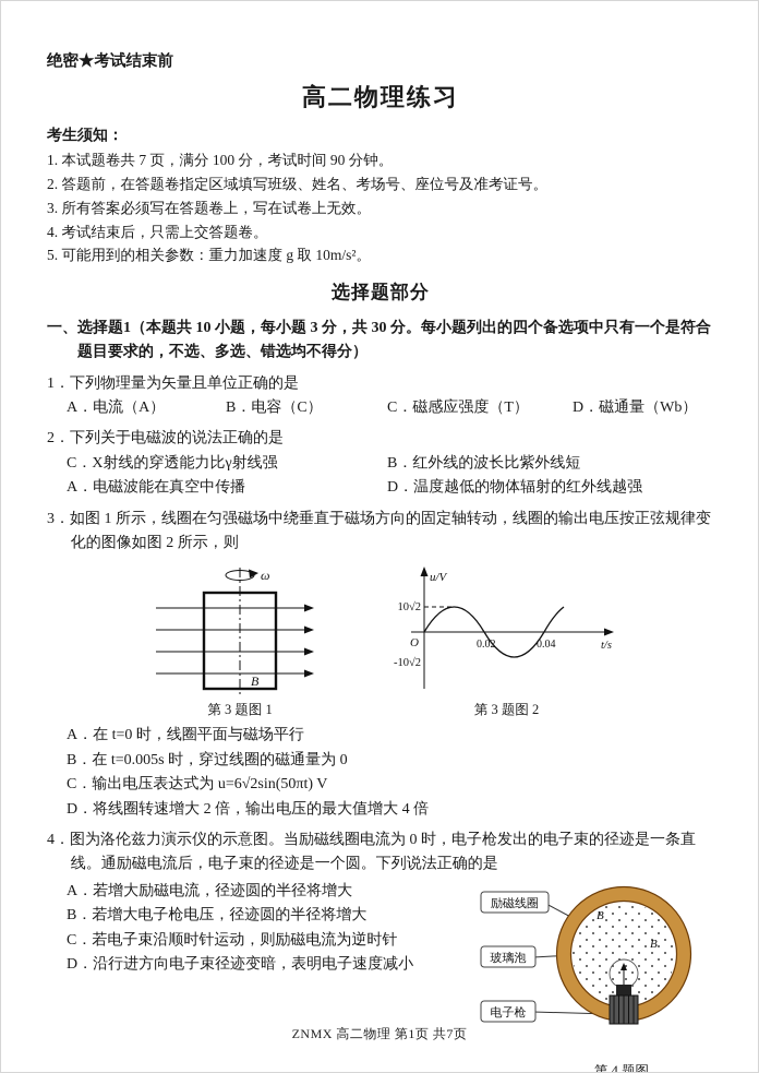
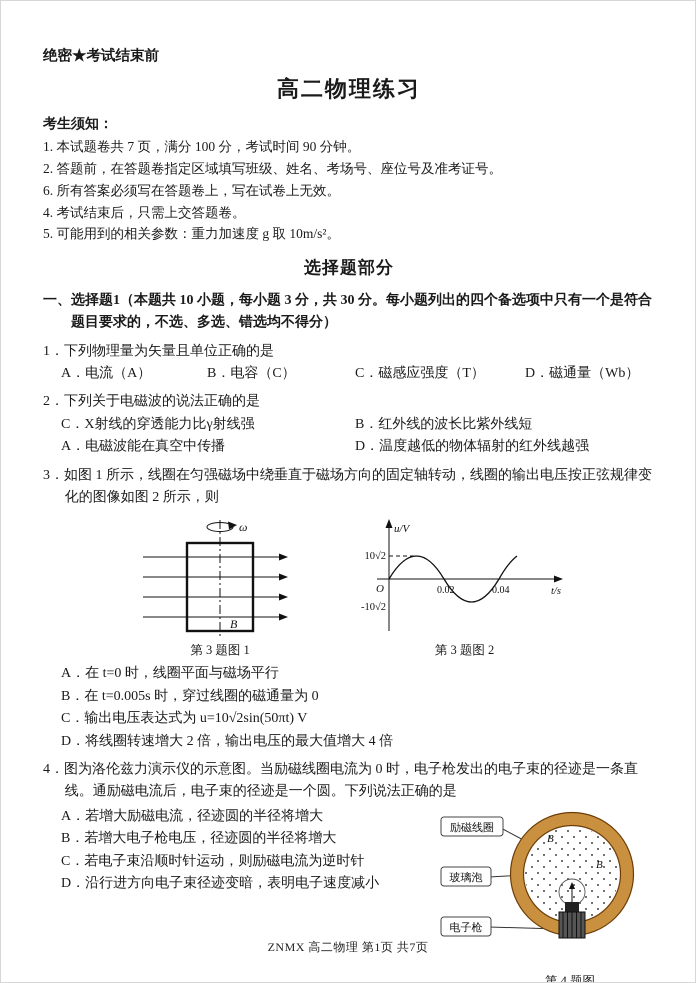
  绝密★考试结束前
  高二物理练习
  考生须知：
  1. 本试题卷共 7 页，满分 100 分，考试时间 90 分钟。
  2. 答题前，在答题卷指定区域填写班级、姓名、考场号、座位号及准考证号。
- 3. 所有答案必须写在答题卷上，写在试卷上无效。
+ 6. 所有答案必须写在答题卷上，写在试卷上无效。
  4. 考试结束后，只需上交答题卷。
  5. 可能用到的相关参数：重力加速度 g 取 10m/s²。
  选择题部分
  一、选择题1（本题共 10 小题，每小题 3 分，共 30 分。每小题列出的四个备选项中只有一个是符合题目要求的，不选、多选、错选均不得分）
  1．下列物理量为矢量且单位正确的是
  A．电流（A）
  B．电容（C）
  C．磁感应强度（T）
  D．磁通量（Wb）
  2．下列关于电磁波的说法正确的是
  C．X射线的穿透能力比γ射线强
  B．红外线的波长比紫外线短
  A．电磁波能在真空中传播
  D．温度越低的物体辐射的红外线越强
  3．如图 1 所示，线圈在匀强磁场中绕垂直于磁场方向的固定轴转动，线圈的输出电压按正弦规律变化的图像如图 2 所示，则
  ω
  B
  第 3 题图 1
  u/V
  10√2
  O
  -10√2
  0.02
  0.04
  t/s
  第 3 题图 2
  A．在 t=0 时，线圈平面与磁场平行
  B．在 t=0.005s 时，穿过线圈的磁通量为 0
- C．输出电压表达式为 u=6√2sin(50πt) V
+ C．输出电压表达式为 u=10√2sin(50πt) V
  D．将线圈转速增大 2 倍，输出电压的最大值增大 4 倍
  4．图为洛伦兹力演示仪的示意图。当励磁线圈电流为 0 时，电子枪发出的电子束的径迹是一条直线。通励磁电流后，电子束的径迹是一个圆。下列说法正确的是
  A．若增大励磁电流，径迹圆的半径将增大
  B．若增大电子枪电压，径迹圆的半径将增大
  C．若电子束沿顺时针运动，则励磁电流为逆时针
  D．沿行进方向电子束径迹变暗，表明电子速度减小
  B
  B
  励磁线圈
  玻璃泡
  电子枪
  第 4 题图
  ZNMX 高二物理 第1页 共7页
